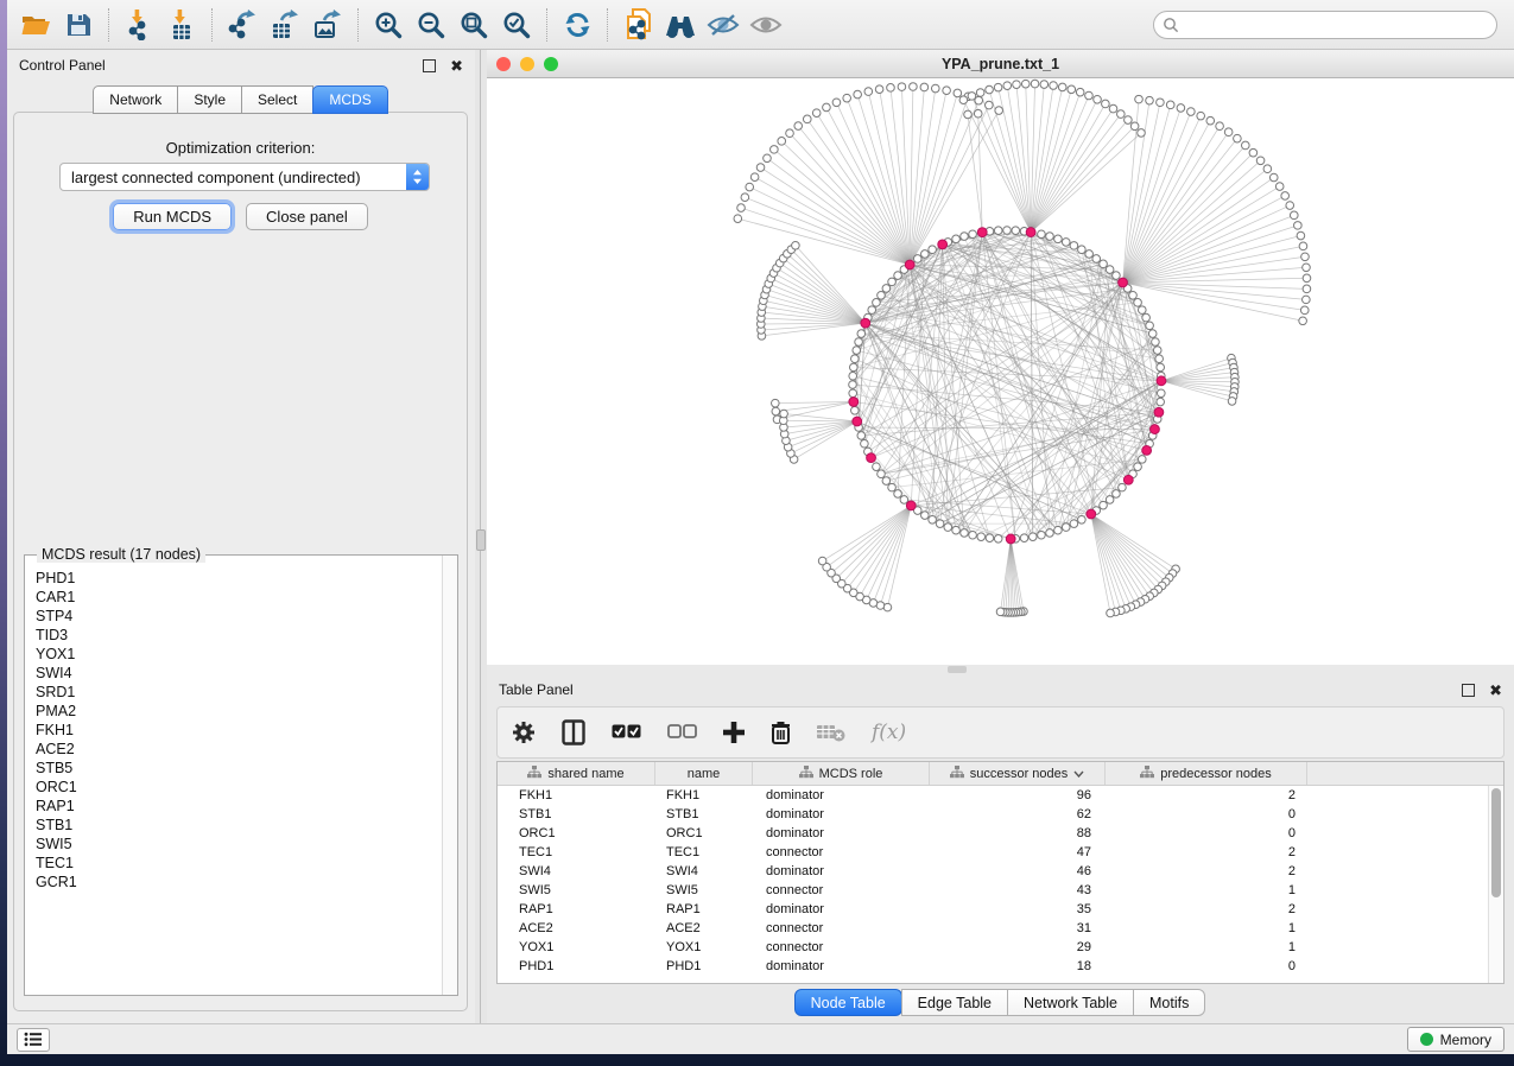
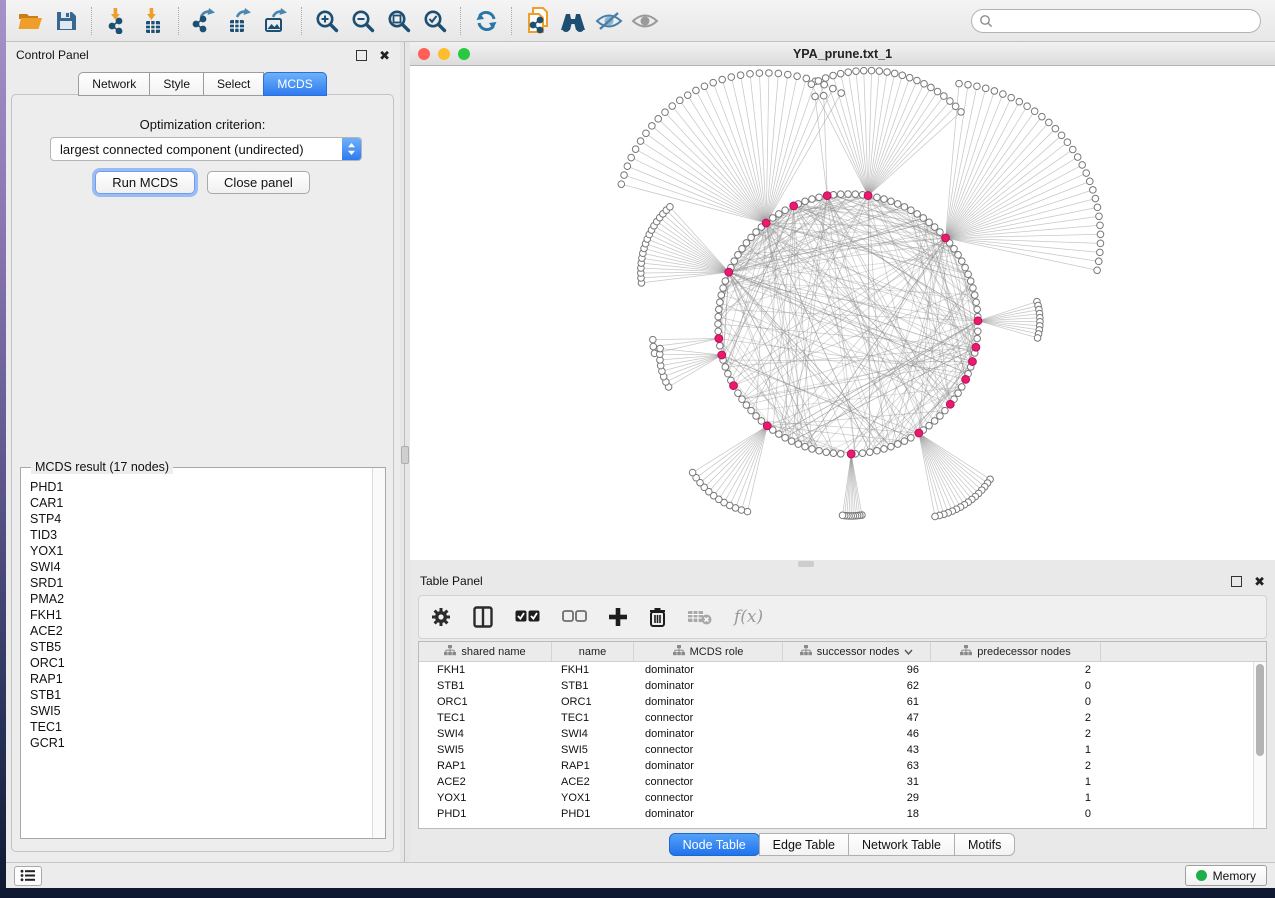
  Control Panel
  ✖
  Network
  Style
  Select
  MCDS
  Optimization criterion:
  largest connected component (undirected)
  Run MCDS
  Close panel
  MCDS result (17 nodes)
  PHD1
  CAR1
  STP4
  TID3
  YOX1
  SWI4
  SRD1
  PMA2
  FKH1
  ACE2
  STB5
  ORC1
  RAP1
  STB1
  SWI5
  TEC1
  GCR1
  YPA_prune.txt_1
  Table Panel
  ✖
  f(x)
  shared name
  name
  MCDS role
  successor nodes
  predecessor nodes
  FKH1
  FKH1
  dominator
  96
  2
  STB1
  STB1
  dominator
  62
  0
  ORC1
  ORC1
  dominator
- 88
+ 61
  0
  TEC1
  TEC1
  connector
  47
  2
  SWI4
  SWI4
  dominator
  46
  2
  SWI5
  SWI5
  connector
  43
  1
  RAP1
  RAP1
  dominator
- 35
+ 63
  2
  ACE2
  ACE2
  connector
  31
  1
  YOX1
  YOX1
  connector
  29
  1
  PHD1
  PHD1
  dominator
  18
  0
  Node Table
  Edge Table
  Network Table
  Motifs
  Memory
